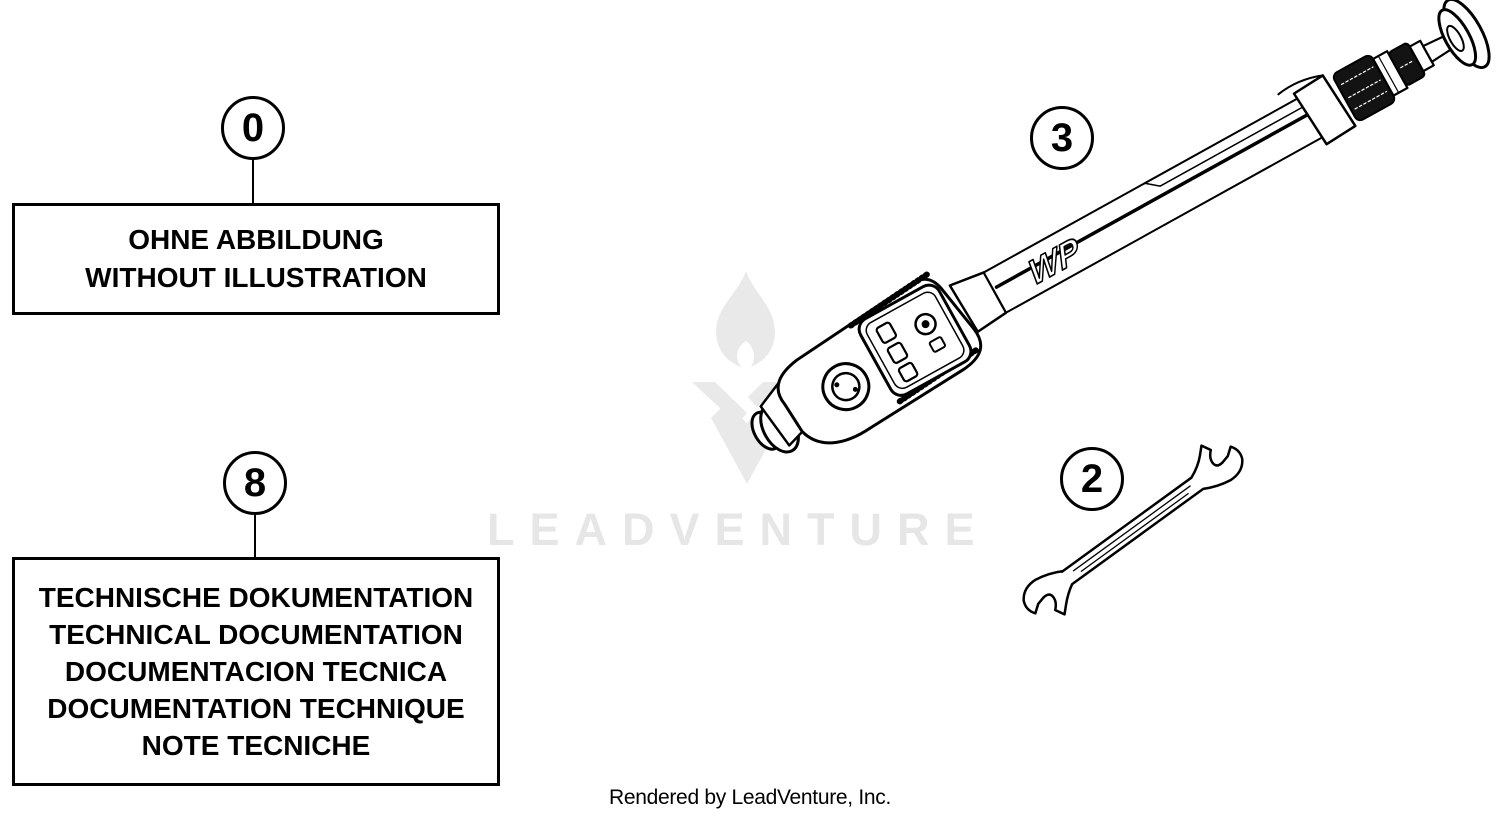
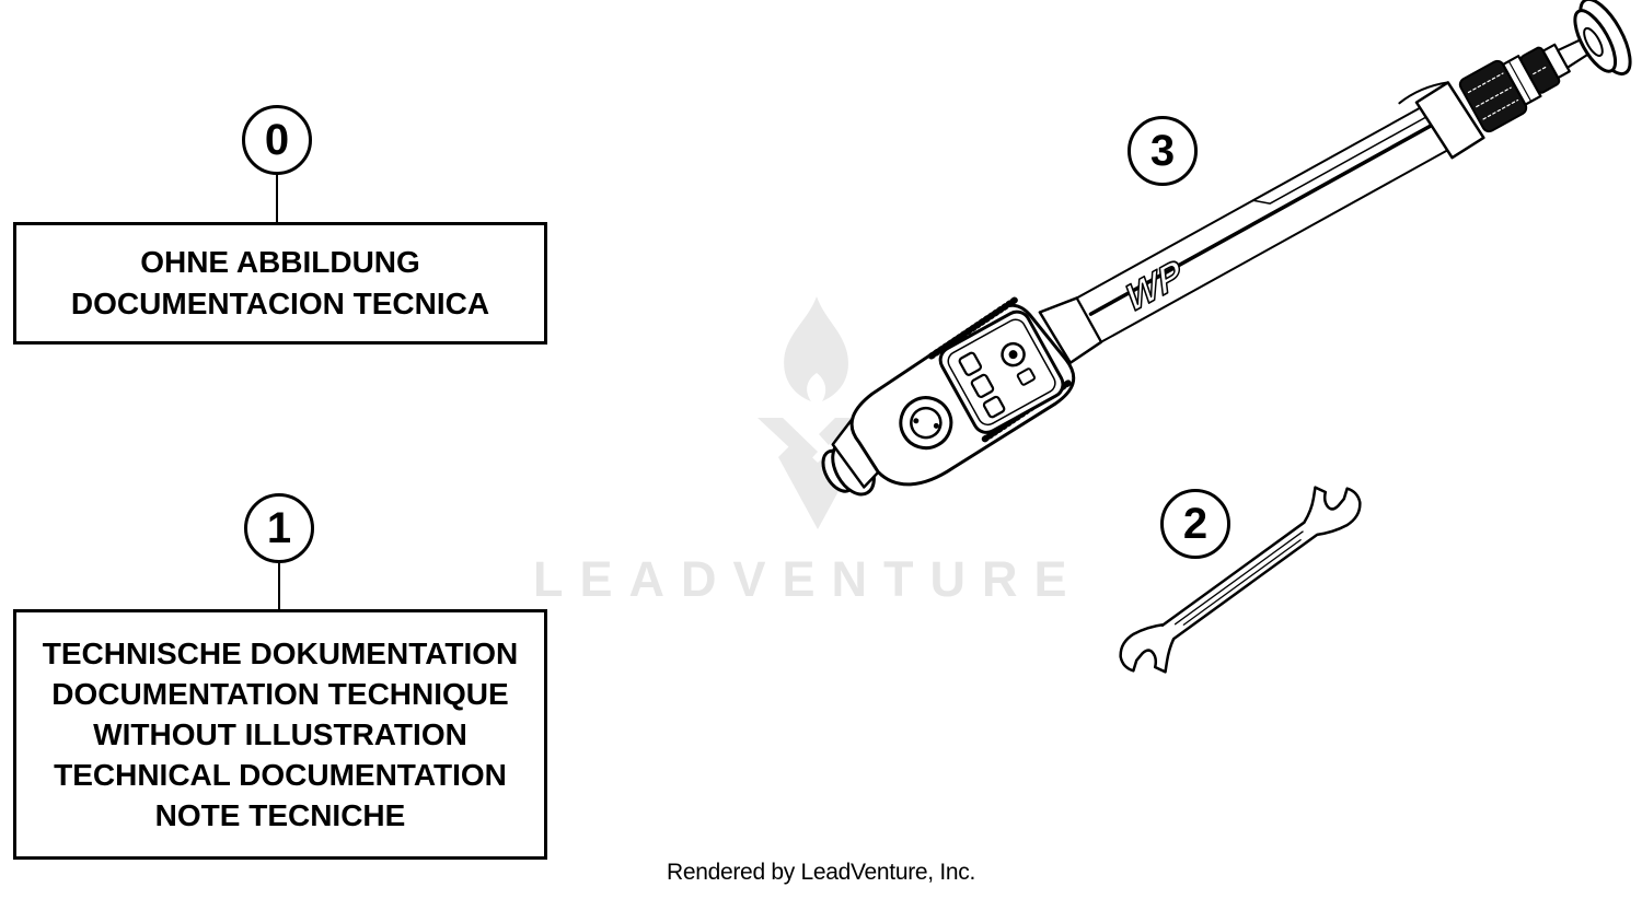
  LEADVENTURE
  0
  OHNE ABBILDUNG
- WITHOUT ILLUSTRATION
+ DOCUMENTACION TECNICA
- 8
+ 1
  TECHNISCHE DOKUMENTATION
- TECHNICAL DOCUMENTATION
+ DOCUMENTATION TECHNIQUE
- DOCUMENTACION TECNICA
+ WITHOUT ILLUSTRATION
- DOCUMENTATION TECHNIQUE
+ TECHNICAL DOCUMENTATION
  NOTE TECNICHE
  2
  3
  Rendered by LeadVenture, Inc.
